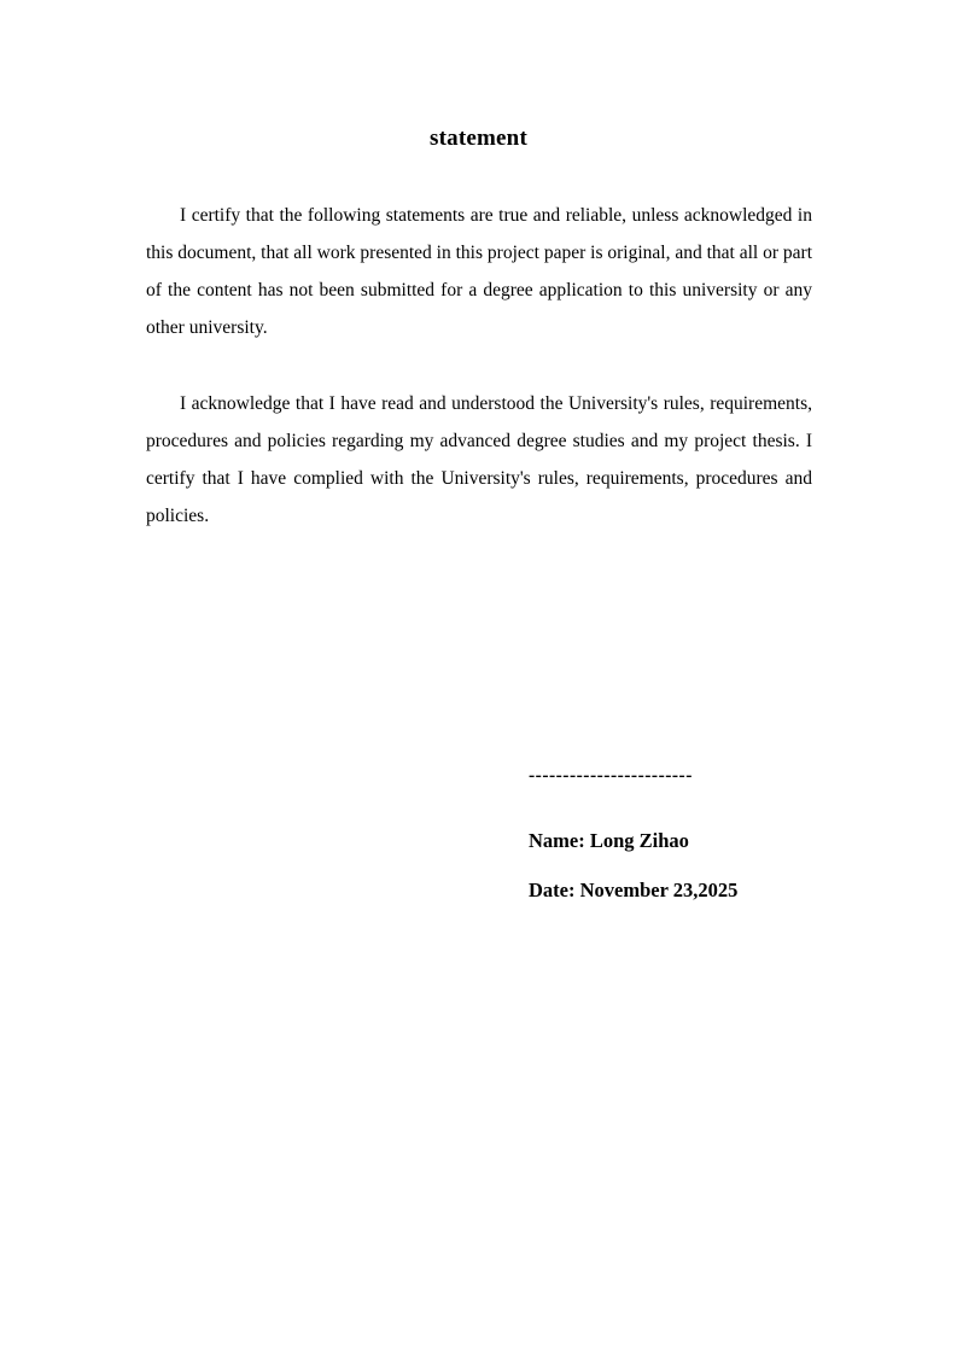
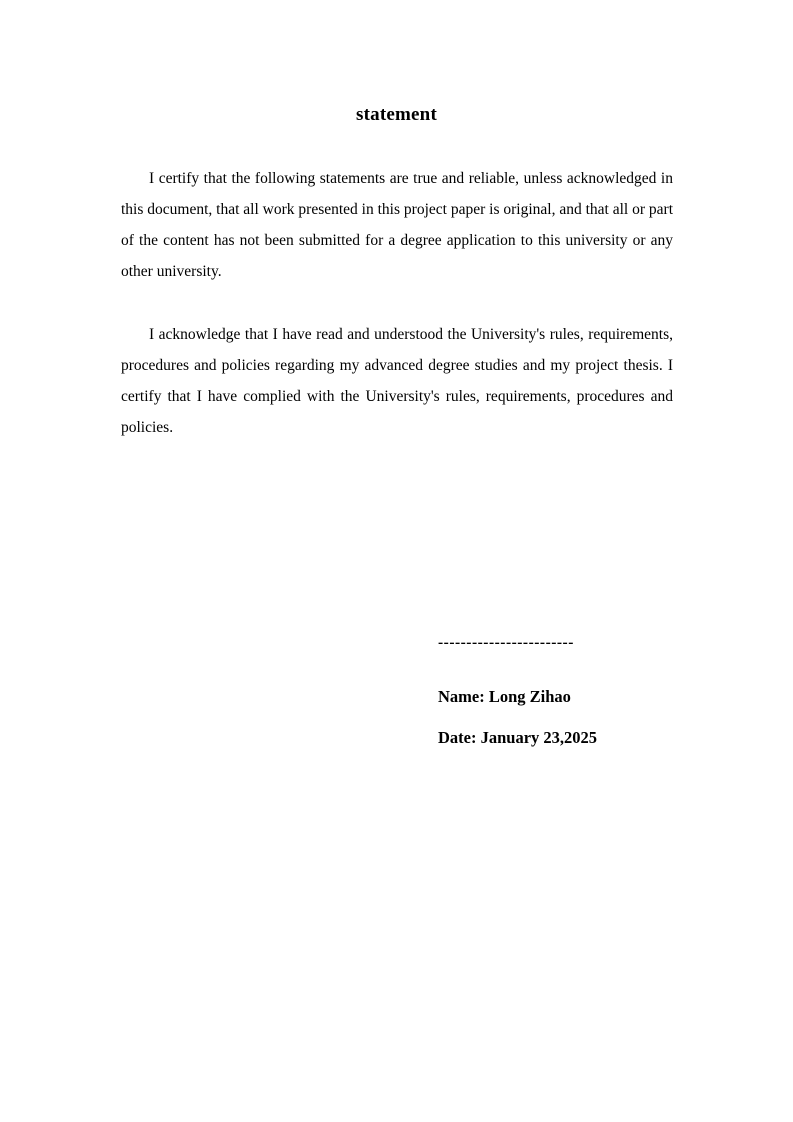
  statement
  I certify that the following statements are true and reliable, unless acknowledged in this document, that all work presented in this project paper is original, and that all or part of the content has not been submitted for a degree application to this university or any other university.
  I acknowledge that I have read and understood the University's rules, requirements, procedures and policies regarding my advanced degree studies and my project thesis. I certify that I have complied with the University's rules, requirements, procedures and policies.
  ------------------------
  Name: Long Zihao
- Date: November 23,2025
+ Date: January 23,2025
